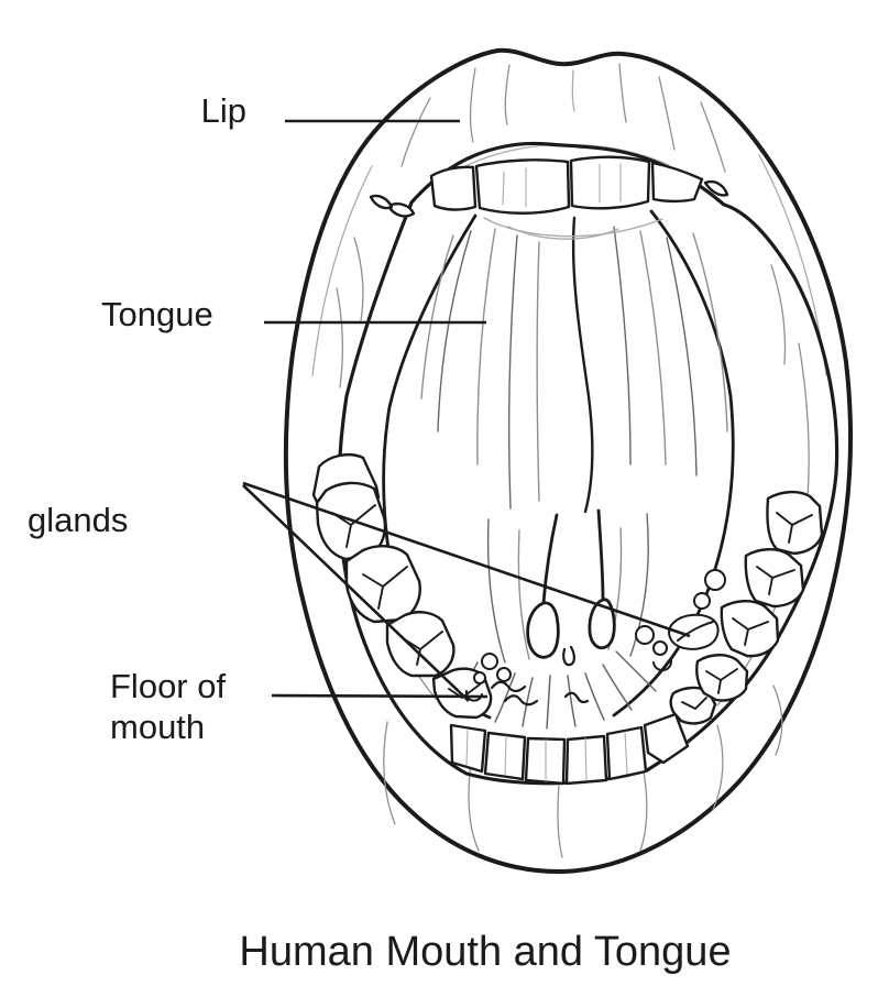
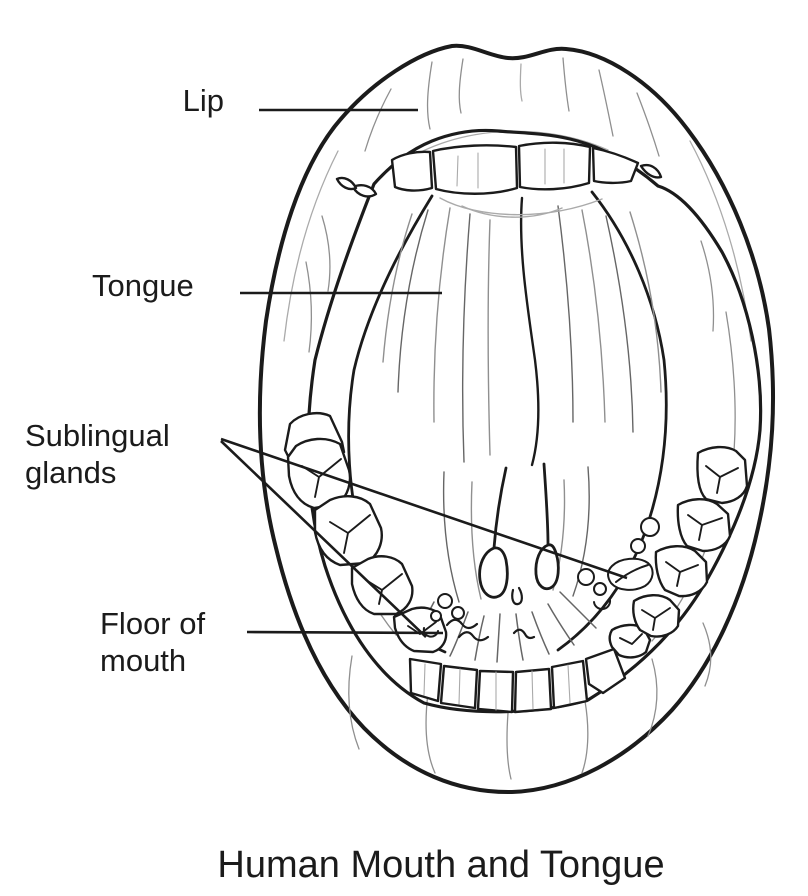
  Lip
  Tongue
+ Sublingual
  glands
  Floor of
  mouth
  Human Mouth and Tongue
